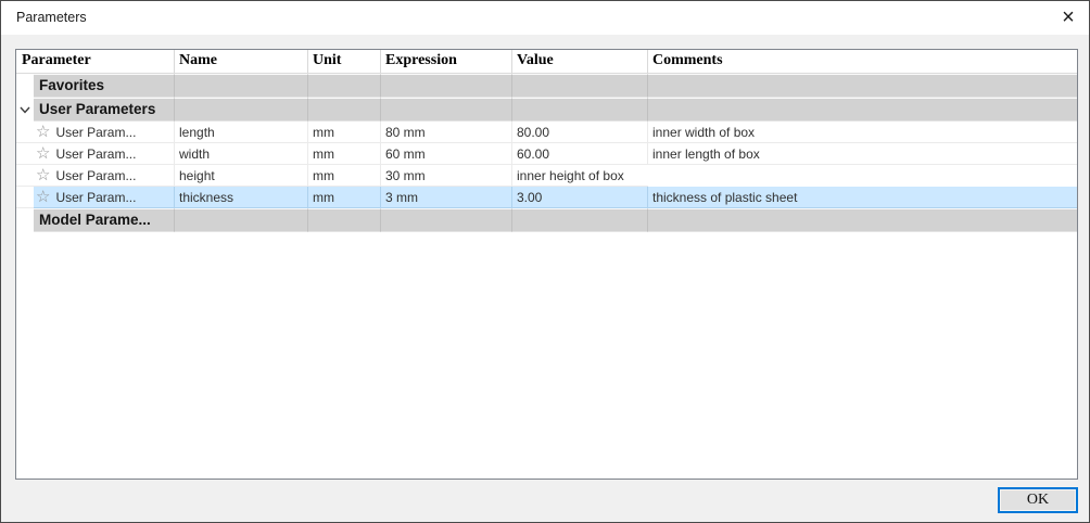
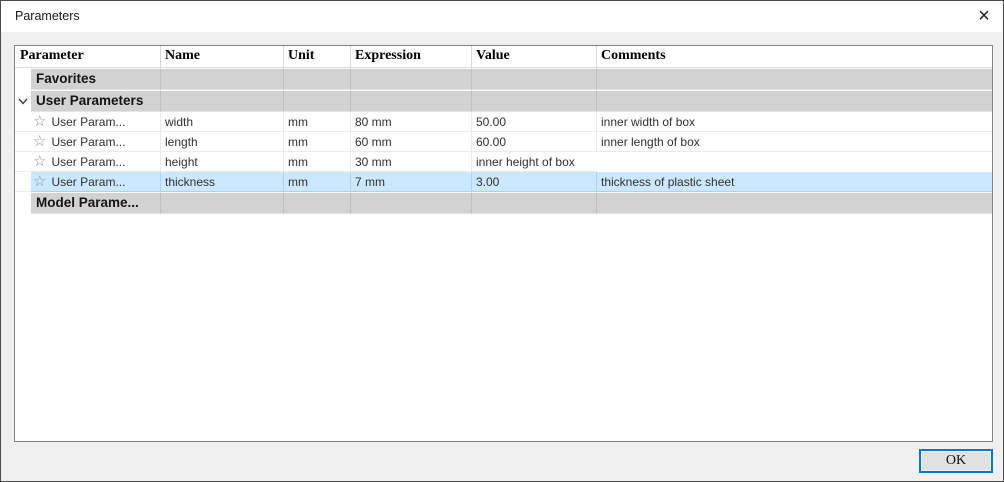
  Parameters
  ×
  Parameter
  Name
  Unit
  Expression
  Value
  Comments
  Favorites
  User Parameters
  ☆
  User Param...
- length
+ width
  mm
  80 mm
- 80.00
+ 50.00
  inner width of box
  ☆
  User Param...
- width
+ length
  mm
  60 mm
  60.00
  inner length of box
  ☆
  User Param...
  height
  mm
  30 mm
  inner height of box
  ☆
  User Param...
  thickness
  mm
- 3 mm
+ 7 mm
  3.00
  thickness of plastic sheet
  Model Parame...
  OK
